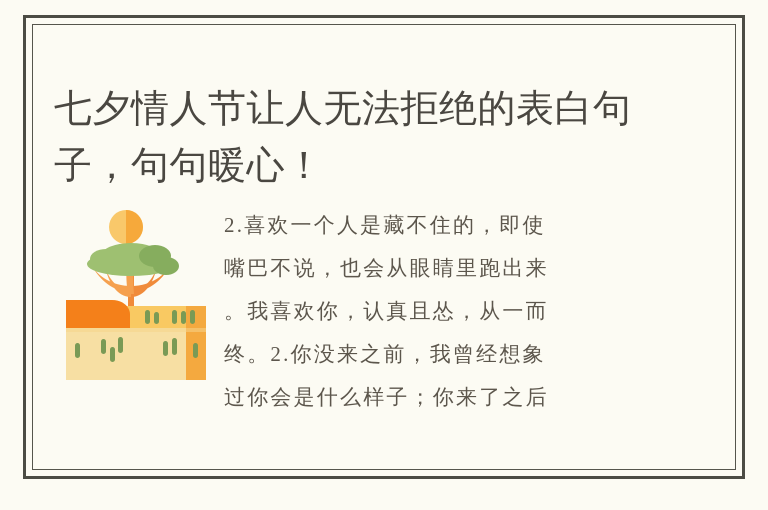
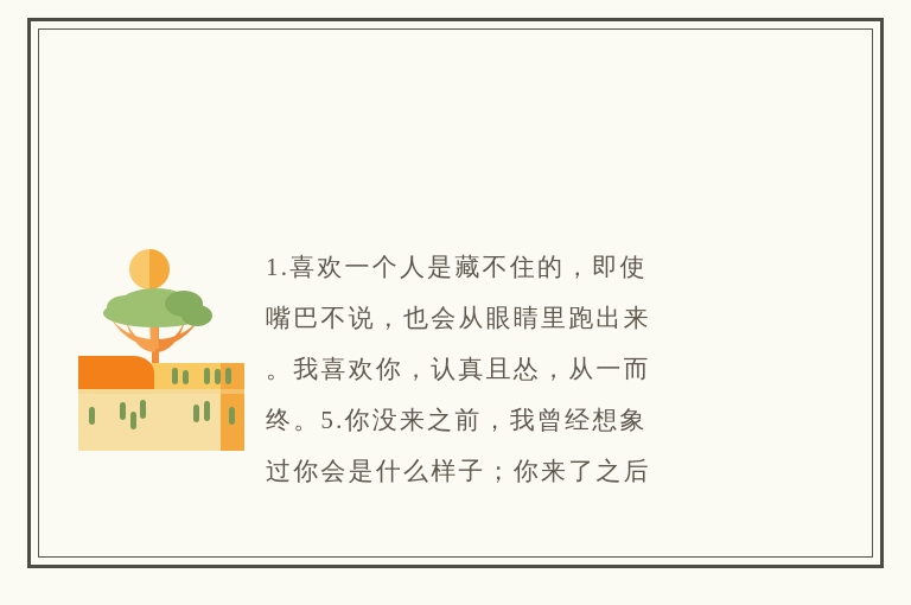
- 七夕情人节让人无法拒绝的表白句子，句句暖心！
- 2.喜欢一个人是藏不住的，即使
+ 1.喜欢一个人是藏不住的，即使
  嘴巴不说，也会从眼睛里跑出来
  。我喜欢你，认真且怂，从一而
- 终。2.你没来之前，我曾经想象
+ 终。5.你没来之前，我曾经想象
  过你会是什么样子；你来了之后
